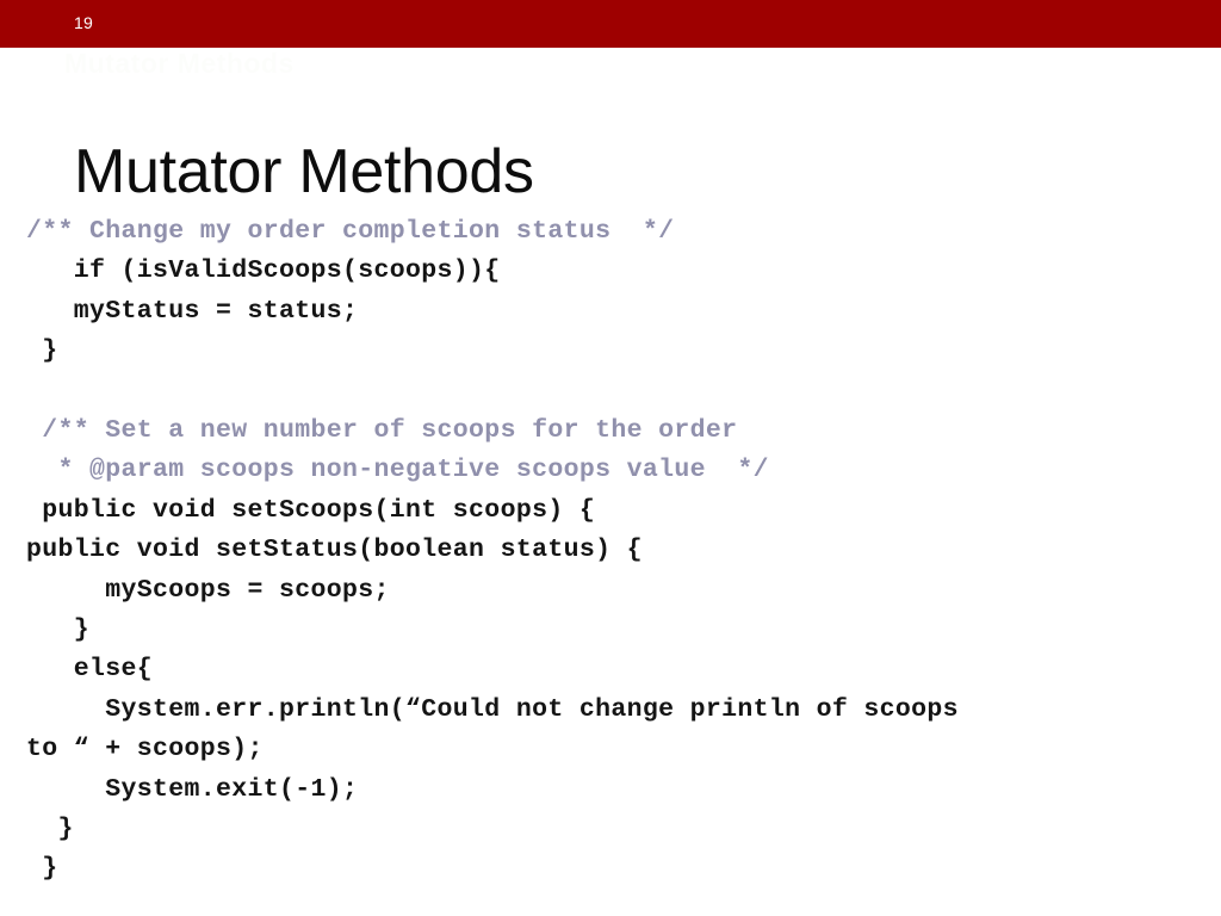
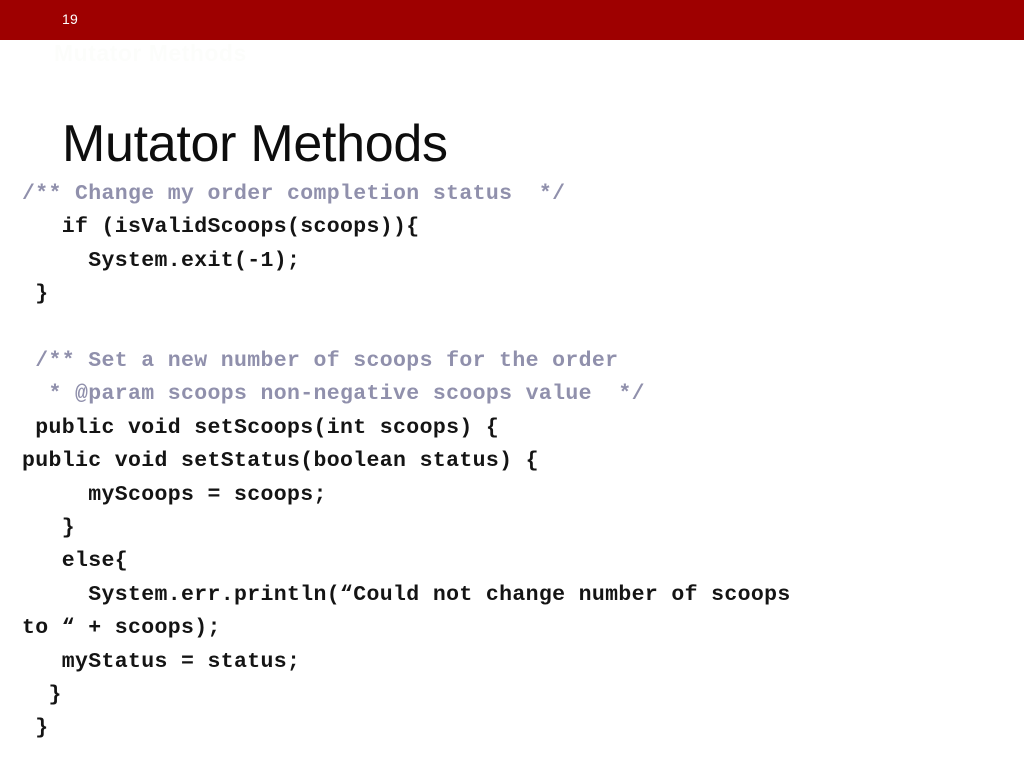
  19
  Mutator Methods
  /** Change my order completion status */
  if (isValidScoops(scoops)){
- myStatus = status;
+ System.exit(-1);
  }
  /** Set a new number of scoops for the order
  * @param scoops non-negative scoops value */
  public void setScoops(int scoops) {
  public void setStatus(boolean status) {
  myScoops = scoops;
  }
  else{
- System.err.println(“Could not change println of scoops
+ System.err.println(“Could not change number of scoops
  to “ + scoops);
- System.exit(-1);
+ myStatus = status;
  }
  }
